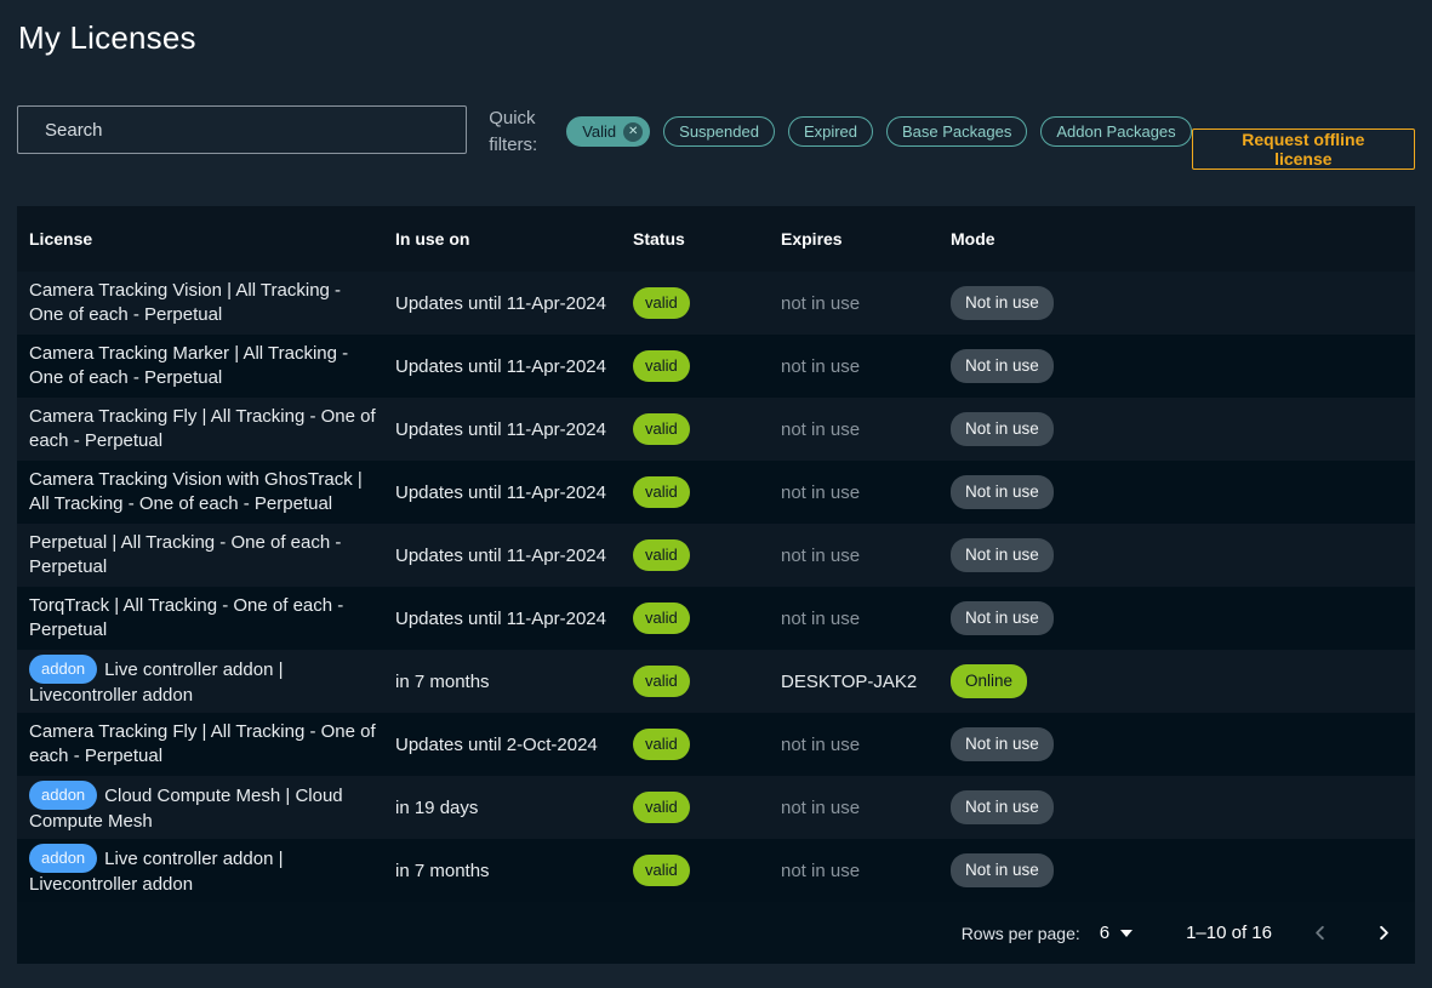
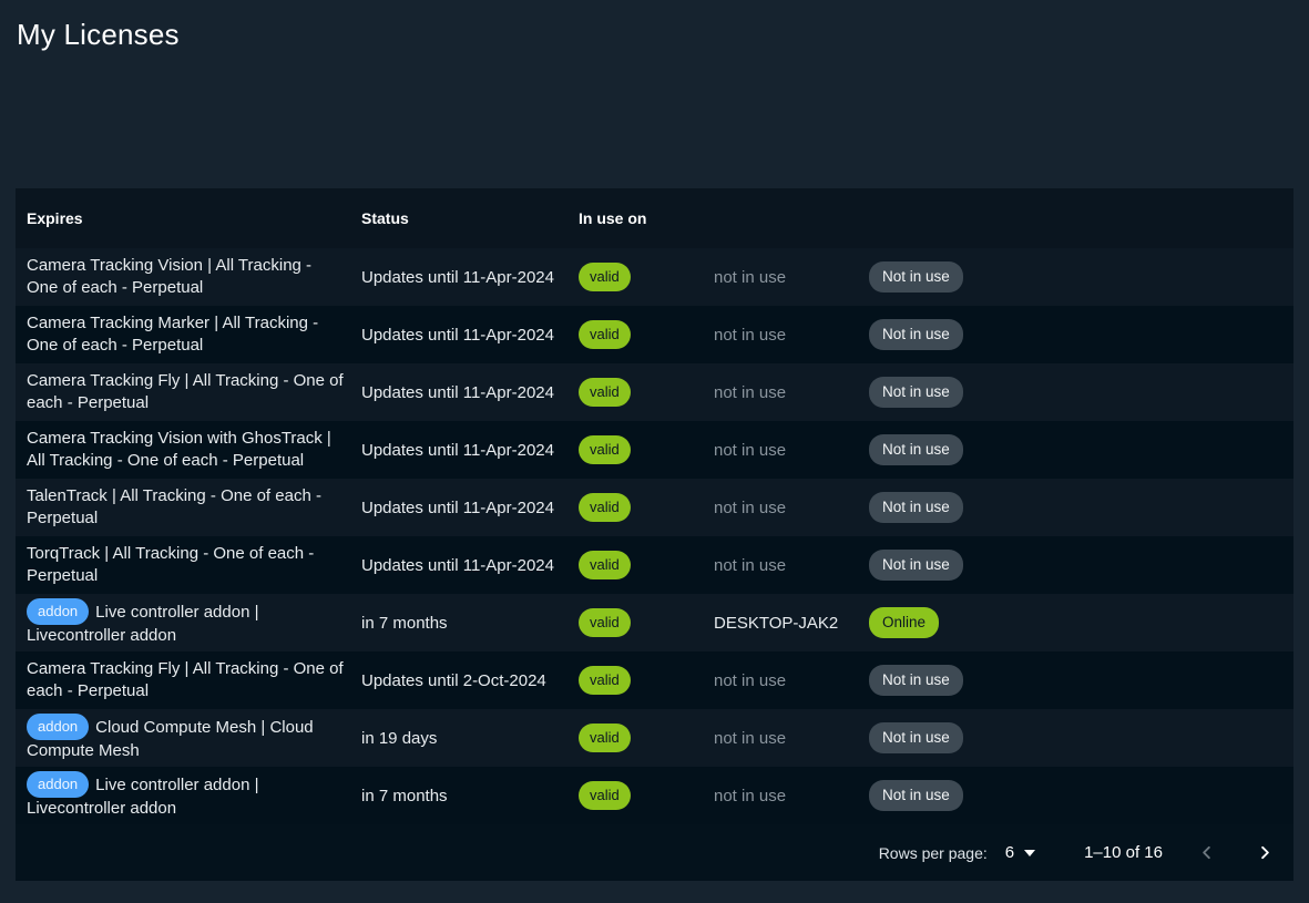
  My Licenses
- Search
- Quick filters:
- Valid
- ✕
- Suspended
- Expired
- Base Packages
- Addon Packages
- Request offline license
- License
- In use on
+ Expires
  Status
- Expires
+ In use on
- Mode
  Camera Tracking Vision | All Tracking - One of each - Perpetual
  Updates until 11-Apr-2024
  valid
  not in use
  Not in use
  Camera Tracking Marker | All Tracking - One of each - Perpetual
  Updates until 11-Apr-2024
  valid
  not in use
  Not in use
  Camera Tracking Fly | All Tracking - One of each - Perpetual
  Updates until 11-Apr-2024
  valid
  not in use
  Not in use
  Camera Tracking Vision with GhosTrack | All Tracking - One of each - Perpetual
  Updates until 11-Apr-2024
  valid
  not in use
  Not in use
- Perpetual | All Tracking - One of each - Perpetual
+ TalenTrack | All Tracking - One of each - Perpetual
  Updates until 11-Apr-2024
  valid
  not in use
  Not in use
  TorqTrack | All Tracking - One of each - Perpetual
  Updates until 11-Apr-2024
  valid
  not in use
  Not in use
  addon Live controller addon | Livecontroller addon
  in 7 months
  valid
  DESKTOP-JAK2
  Online
  Camera Tracking Fly | All Tracking - One of each - Perpetual
  Updates until 2-Oct-2024
  valid
  not in use
  Not in use
  addon Cloud Compute Mesh | Cloud Compute Mesh
  in 19 days
  valid
  not in use
  Not in use
  addon Live controller addon | Livecontroller addon
  in 7 months
  valid
  not in use
  Not in use
  Rows per page:
  6
  1–10 of 16
